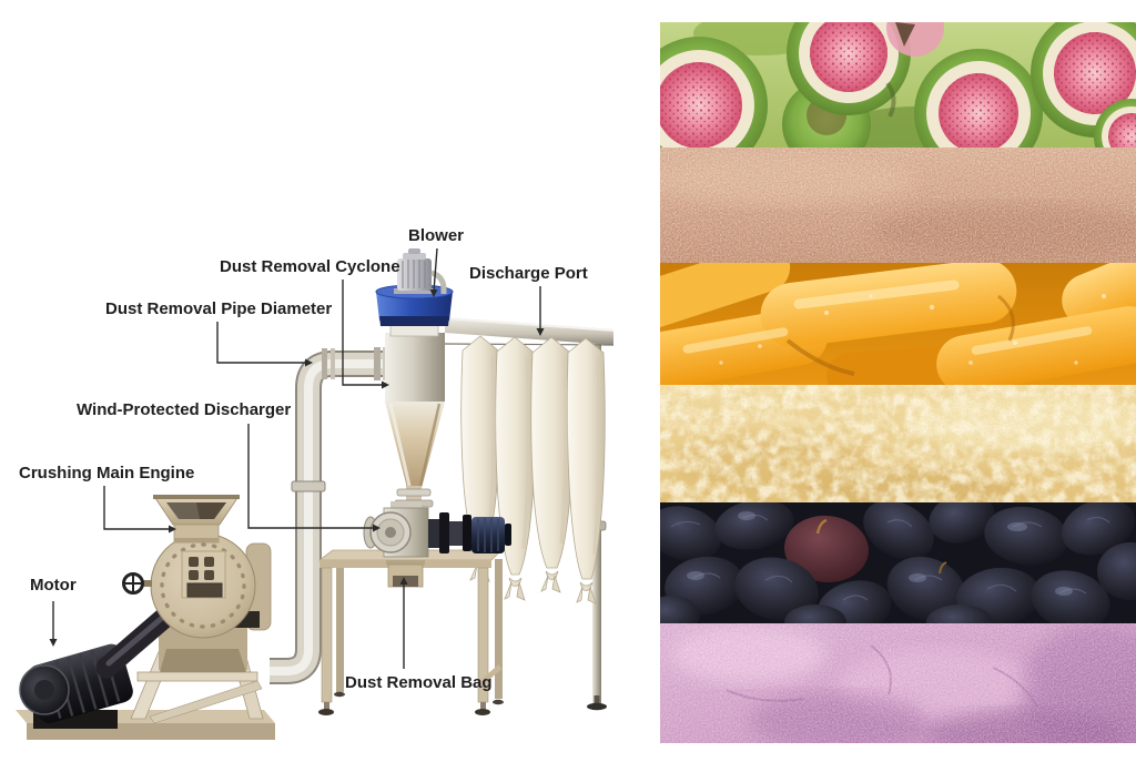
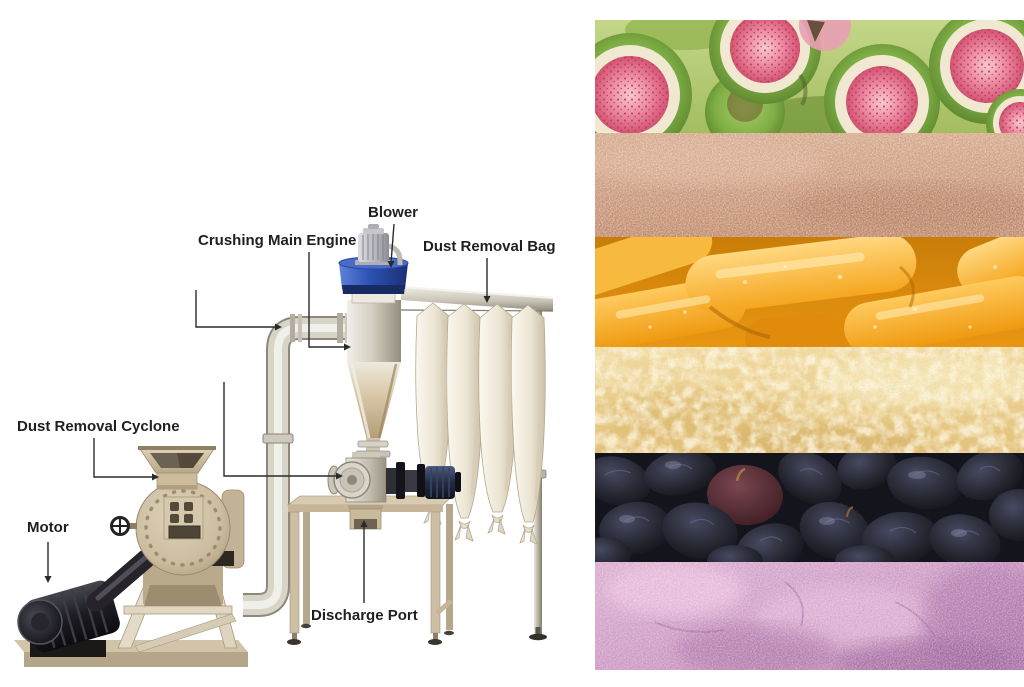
  Blower
- Dust Removal Cyclone
+ Crushing Main Engine
- Discharge Port
+ Dust Removal Bag
- Dust Removal Pipe Diameter
- Wind-Protected Discharger
- Crushing Main Engine
+ Dust Removal Cyclone
  Motor
- Dust Removal Bag
+ Discharge Port
